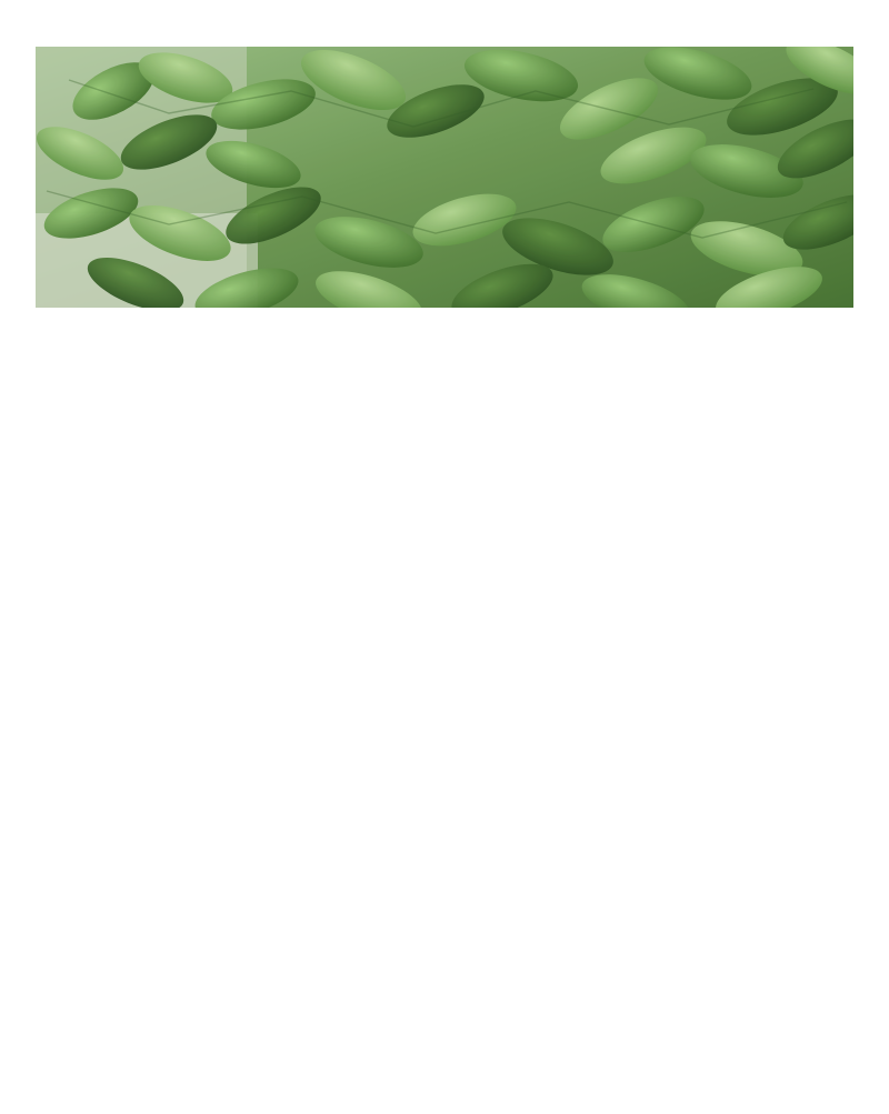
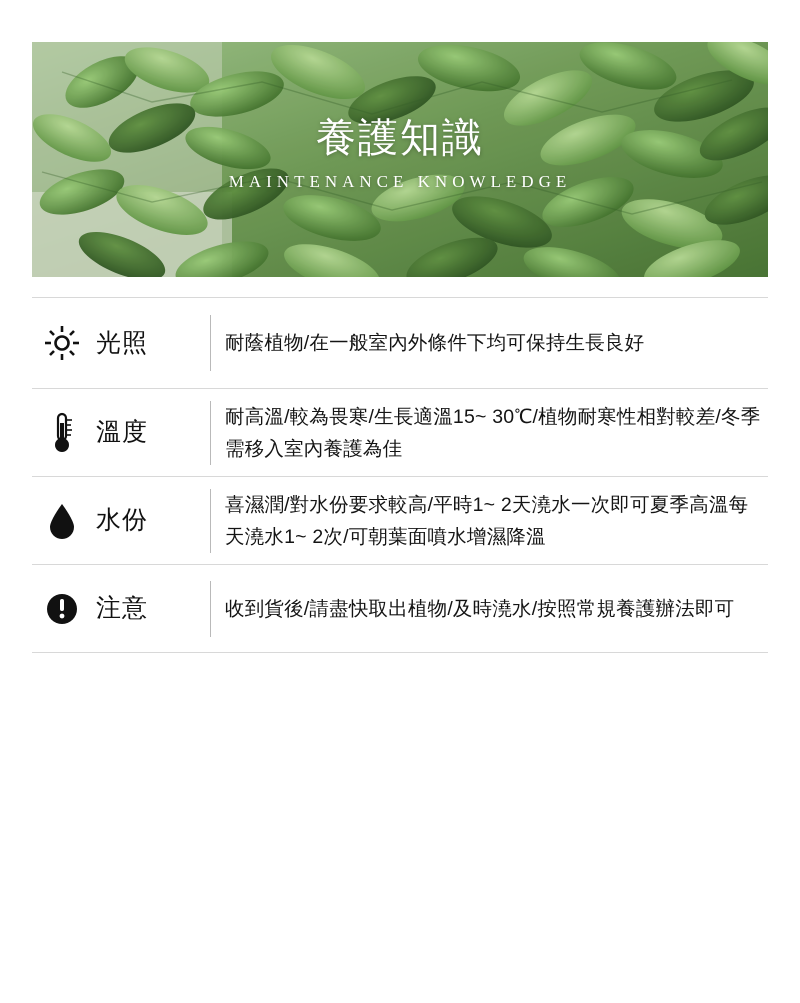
+ 養護知識
+ MAINTENANCE KNOWLEDGE
+ 光照
+ 耐蔭植物/在一般室內外條件下均可保持生長良好
+ 溫度
+ 耐高溫/較為畏寒/生長適溫15~ 30℃/植物耐寒性相對較差/冬季需移入室內養護為佳
+ 水份
+ 喜濕潤/對水份要求較高/平時1~ 2天澆水一次即可夏季高溫每天澆水1~ 2次/可朝葉面噴水增濕降溫
+ 注意
+ 收到貨後/請盡快取出植物/及時澆水/按照常規養護辦法即可
